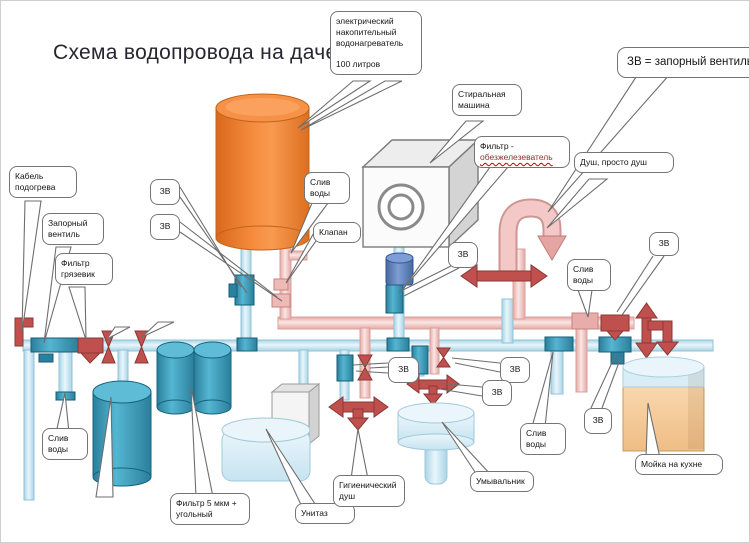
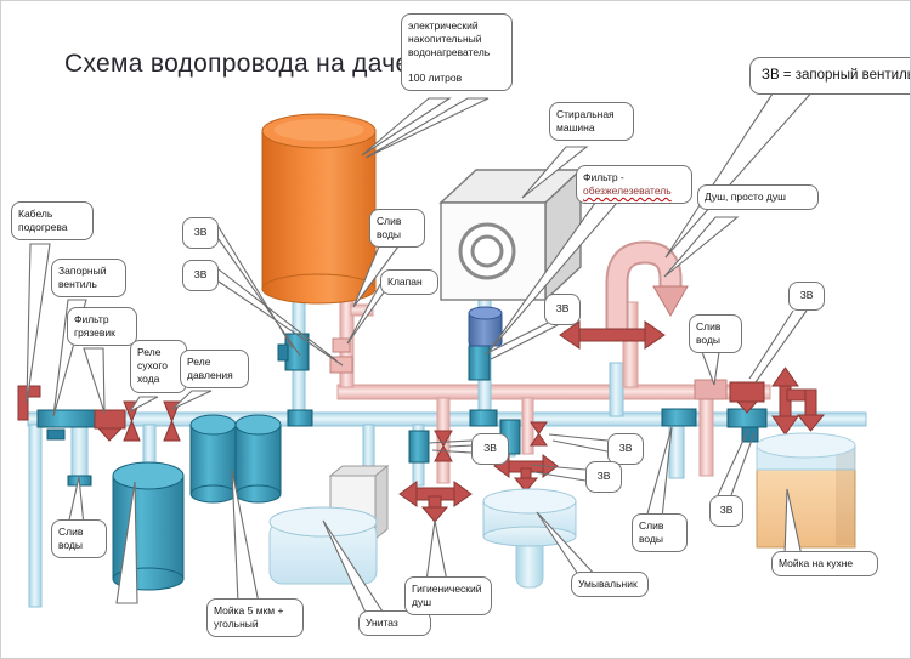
  Схема водопровода на дач
  ЗВ = запорный вентил
  электрический накопительный водонагреватель
  100 литров
  Стиральная машина
  Фильтр -
  обезжелезеватель
  Душ, просто душ
  Кабель подогрева
  Запорный вентиль
  Фильтр грязевик
+ Реле сухого хода
+ Реле давления
  ЗВ
  ЗВ
  Слив воды
  Клапан
  ЗВ
  ЗВ
  ЗВ
  ЗВ
  ЗВ
  ЗВ
  Слив воды
  Слив воды
  Слив воды
- Фильтр 5 мкм + угольный
+ Мойка 5 мкм + угольный
  Унитаз
  Гигиенический душ
  Умывальник
  Мойка на кухне
